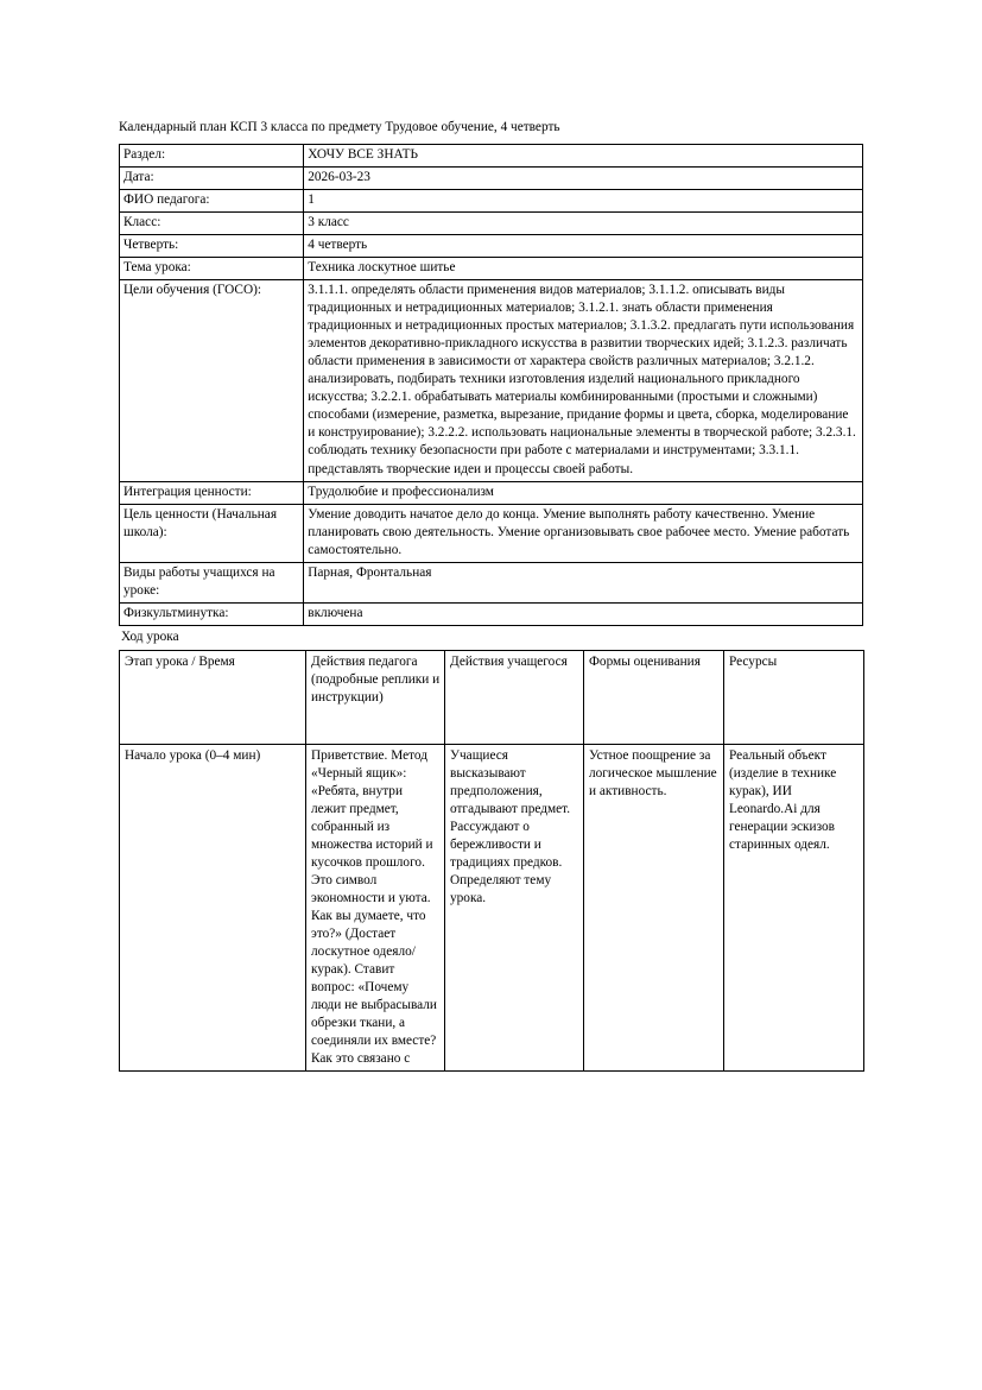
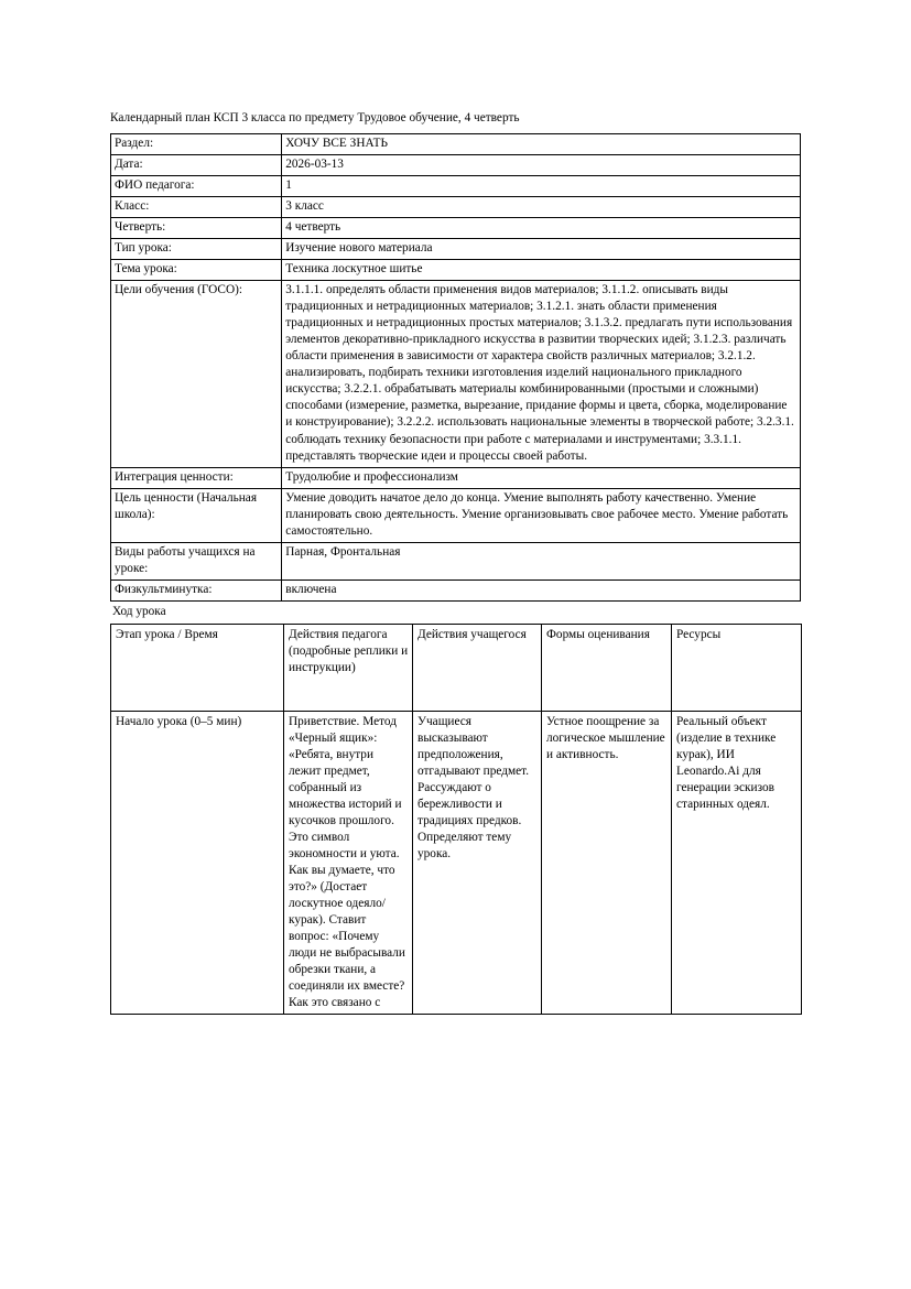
  Календарный план КСП 3 класса по предмету Трудовое обучение, 4 четверть
  Раздел:	ХОЧУ ВСЕ ЗНАТЬ
- Дата:	2026-03-23
+ Дата:	2026-03-13
  ФИО педагога:	1
  Класс:	3 класс
  Четверть:	4 четверть
+ Тип урока:	Изучение нового материала
  Тема урока:	Техника лоскутное шитье
  Цели обучения (ГОСО):	3.1.1.1. определять области применения видов материалов; 3.1.1.2. описывать виды традиционных и нетрадиционных материалов; 3.1.2.1. знать области применения традиционных и нетрадиционных простых материалов; 3.1.3.2. предлагать пути использования элементов декоративно-прикладного искусства в развитии творческих идей; 3.1.2.3. различать области применения в зависимости от характера свойств различных материалов; 3.2.1.2. анализировать, подбирать техники изготовления изделий национального прикладного искусства; 3.2.2.1. обрабатывать материалы комбинированными (простыми и сложными) способами (измерение, разметка, вырезание, придание формы и цвета, сборка, моделирование и конструирование); 3.2.2.2. использовать национальные элементы в творческой работе; 3.2.3.1. соблюдать технику безопасности при работе с материалами и инструментами; 3.3.1.1. представлять творческие идеи и процессы своей работы.
  Интеграция ценности:	Трудолюбие и профессионализм
  Цель ценности (Начальная школа):	Умение доводить начатое дело до конца. Умение выполнять работу качественно. Умение планировать свою деятельность. Умение организовывать свое рабочее место. Умение работать самостоятельно.
  Виды работы учащихся на уроке:	Парная, Фронтальная
  Физкультминутка:	включена
  Ход урока
  Этап урока / Время	Действия педагога (подробные реплики и инструкции)	Действия учащегося	Формы оценивания	Ресурсы
- Начало урока (0–4 мин)	Приветствие. Метод «Черный ящик»: «Ребята, внутри лежит предмет, собранный из множества историй и кусочков прошлого. Это символ экономности и уюта. Как вы думаете, что это?» (Достает лоскутное одеяло/курак). Ставит вопрос: «Почему люди не выбрасывали обрезки ткани, а соединяли их вместе? Как это связано с	Учащиеся высказывают предположения, отгадывают предмет. Рассуждают о бережливости и традициях предков. Определяют тему урока.	Устное поощрение за логическое мышление и активность.	Реальный объект (изделие в технике курак), ИИ Leonardo.Ai для генерации эскизов старинных одеял.
+ Начало урока (0–5 мин)	Приветствие. Метод «Черный ящик»: «Ребята, внутри лежит предмет, собранный из множества историй и кусочков прошлого. Это символ экономности и уюта. Как вы думаете, что это?» (Достает лоскутное одеяло/курак). Ставит вопрос: «Почему люди не выбрасывали обрезки ткани, а соединяли их вместе? Как это связано с	Учащиеся высказывают предположения, отгадывают предмет. Рассуждают о бережливости и традициях предков. Определяют тему урока.	Устное поощрение за логическое мышление и активность.	Реальный объект (изделие в технике курак), ИИ Leonardo.Ai для генерации эскизов старинных одеял.
